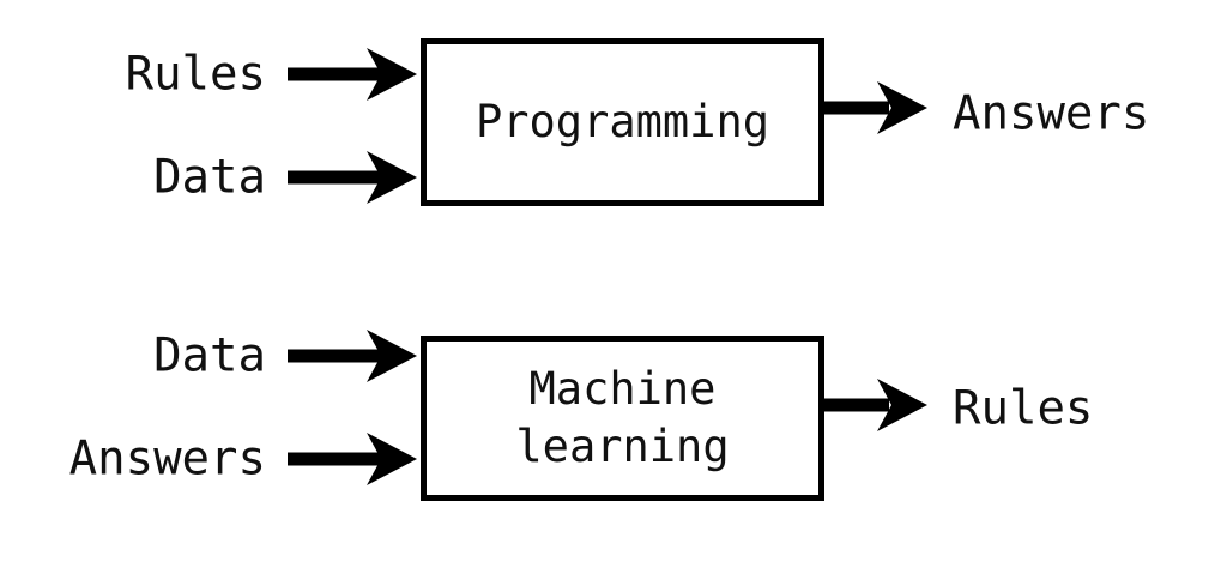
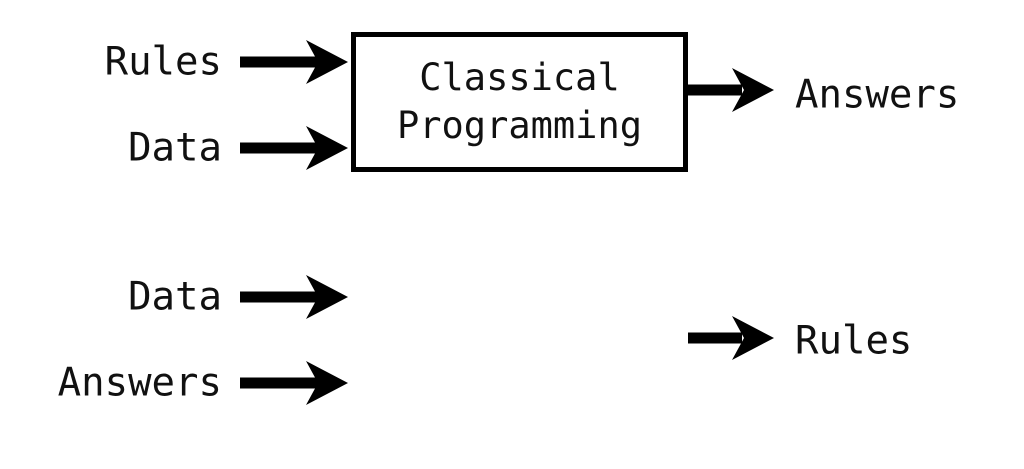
+ Classical
  Programming
  Rules
  Data
  Answers
- Machine
- learning
  Data
  Answers
  Rules
